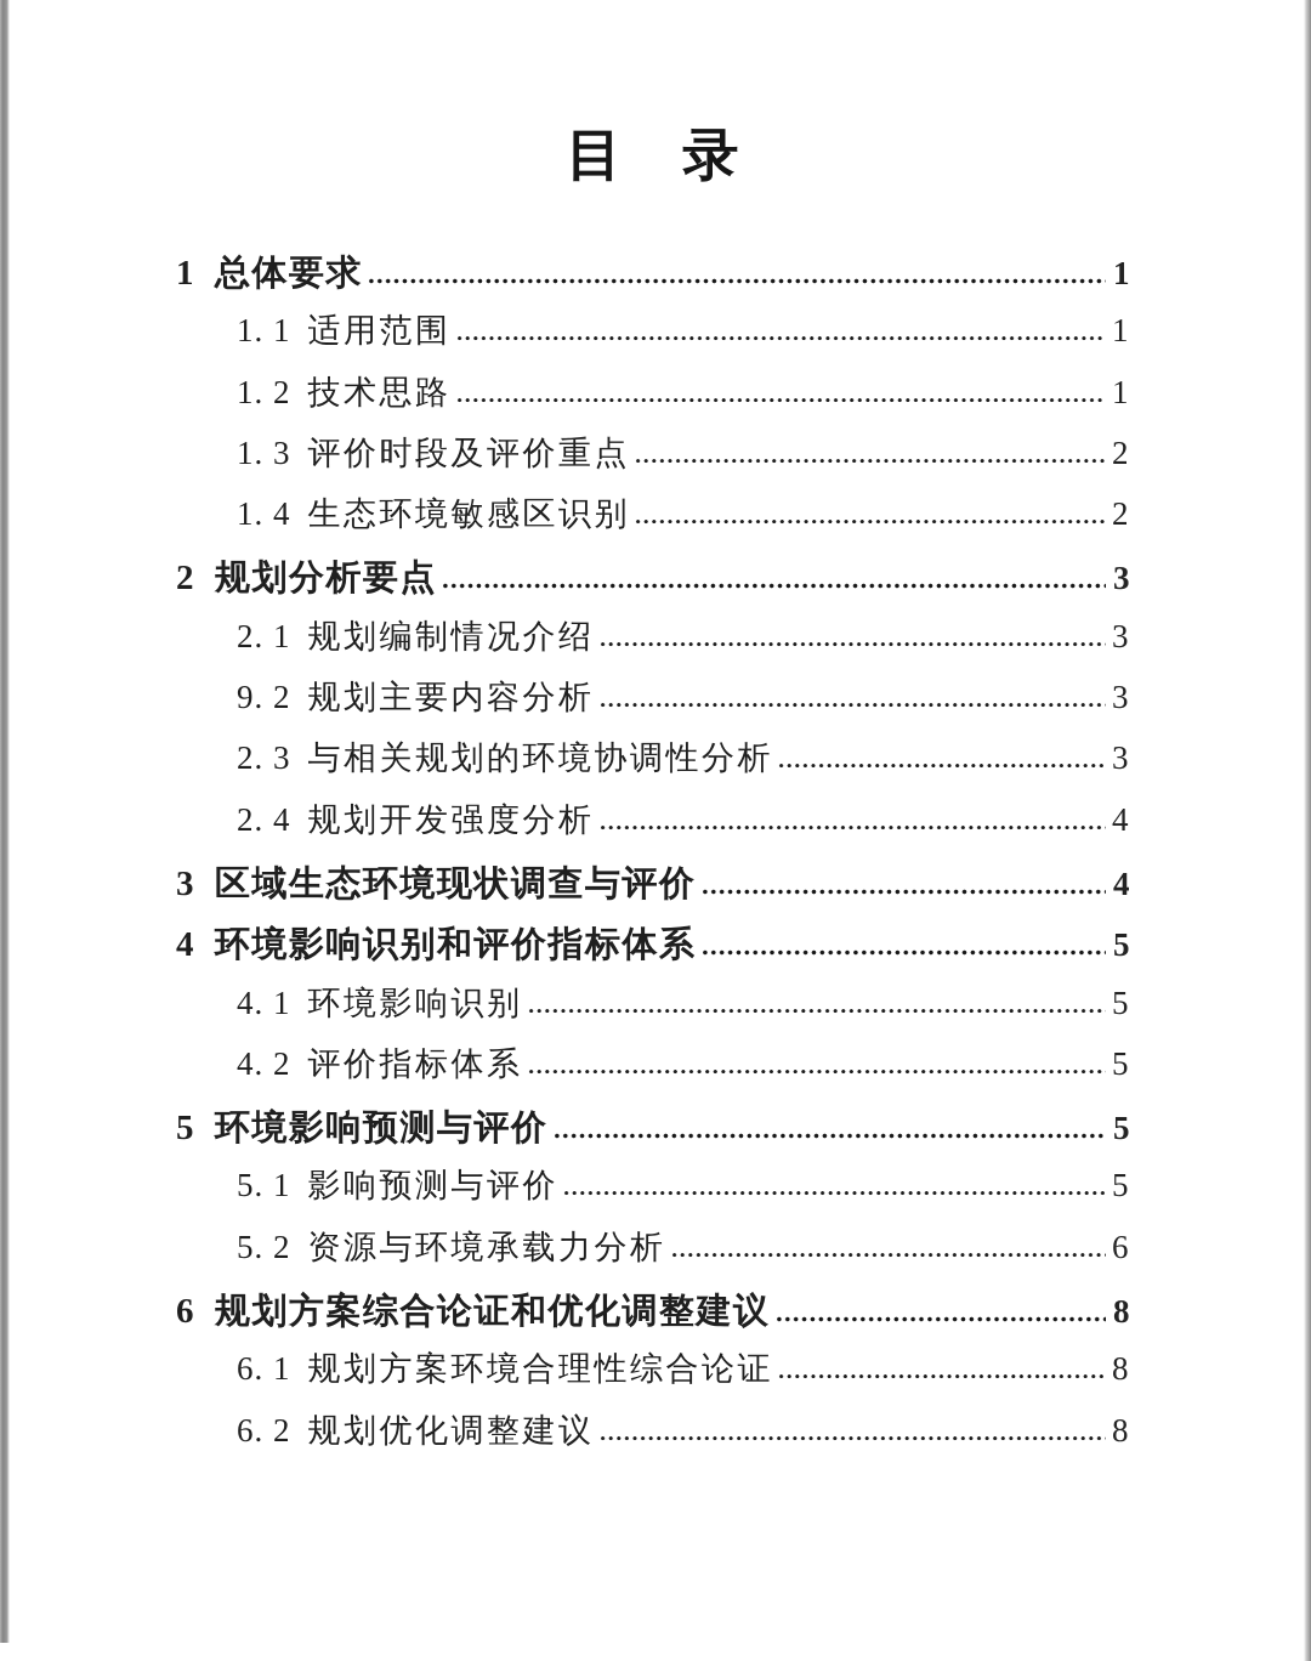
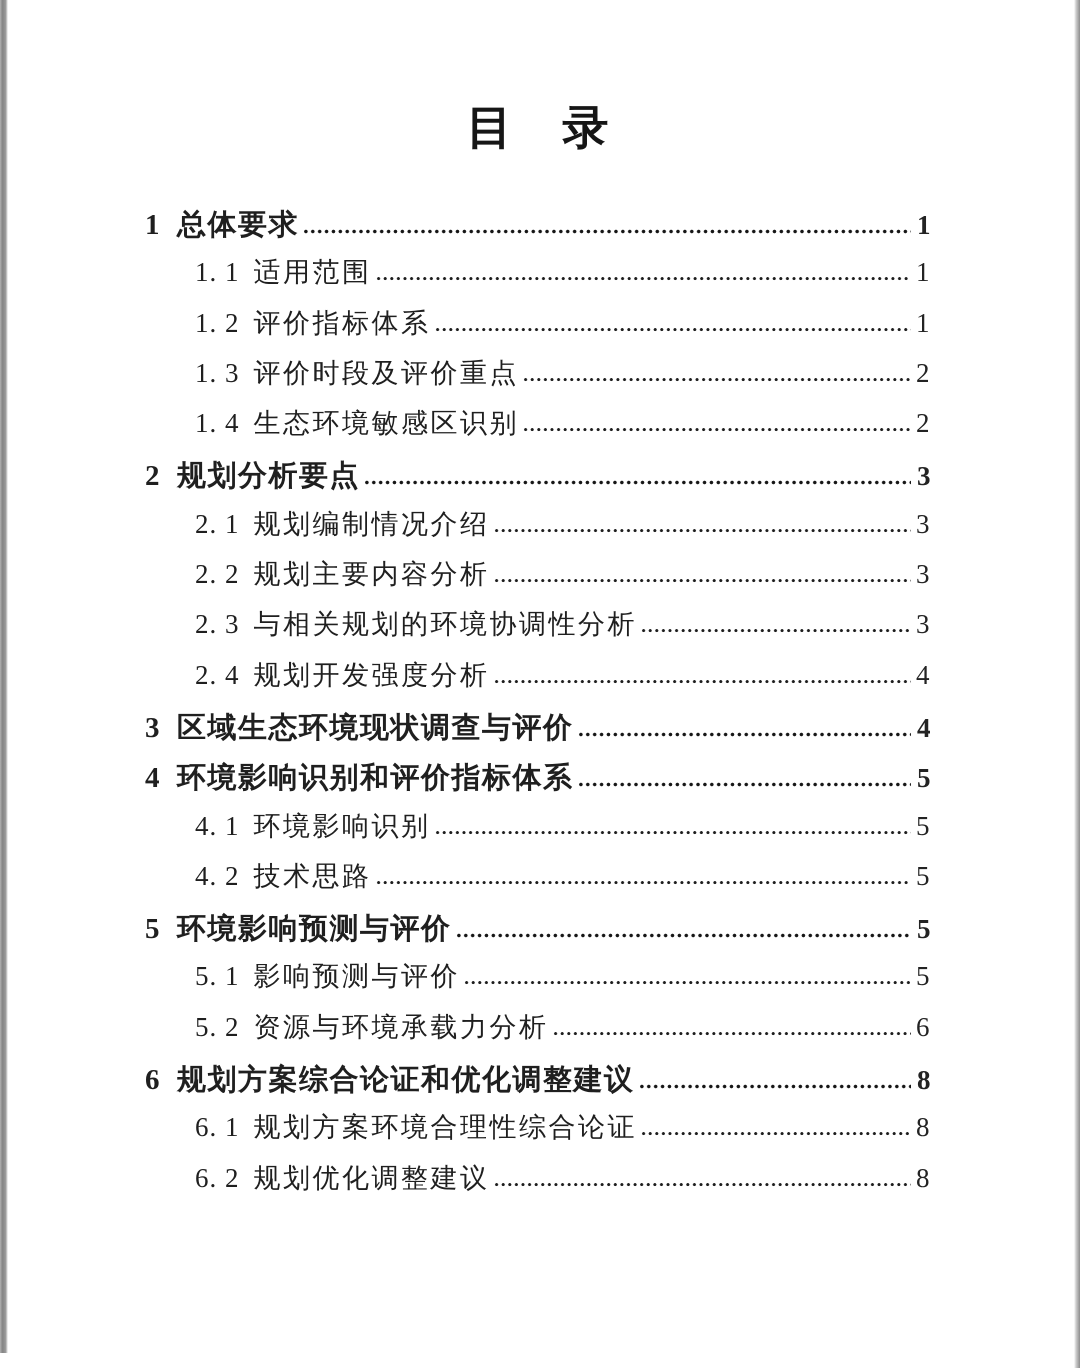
  目 录
  1
  总体要求
  1
  1. 1
  适用范围
  1
  1. 2
- 技术思路
+ 评价指标体系
  1
  1. 3
  评价时段及评价重点
  2
  1. 4
  生态环境敏感区识别
  2
  2
  规划分析要点
  3
  2. 1
  规划编制情况介绍
  3
- 9. 2
+ 2. 2
  规划主要内容分析
  3
  2. 3
  与相关规划的环境协调性分析
  3
  2. 4
  规划开发强度分析
  4
  3
  区域生态环境现状调查与评价
  4
  4
  环境影响识别和评价指标体系
  5
  4. 1
  环境影响识别
  5
  4. 2
- 评价指标体系
+ 技术思路
  5
  5
  环境影响预测与评价
  5
  5. 1
  影响预测与评价
  5
  5. 2
  资源与环境承载力分析
  6
  6
  规划方案综合论证和优化调整建议
  8
  6. 1
  规划方案环境合理性综合论证
  8
  6. 2
  规划优化调整建议
  8
